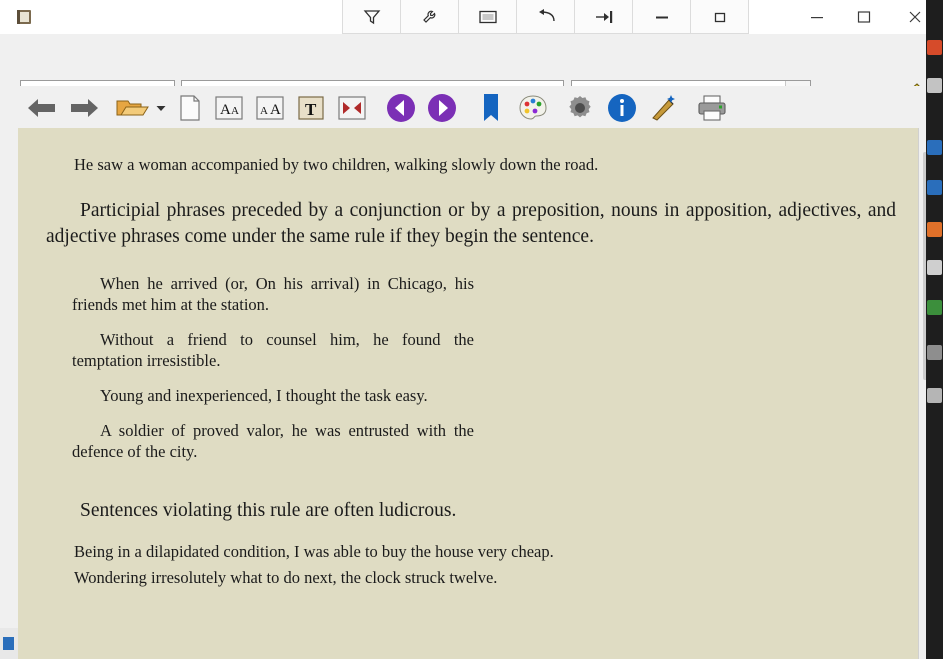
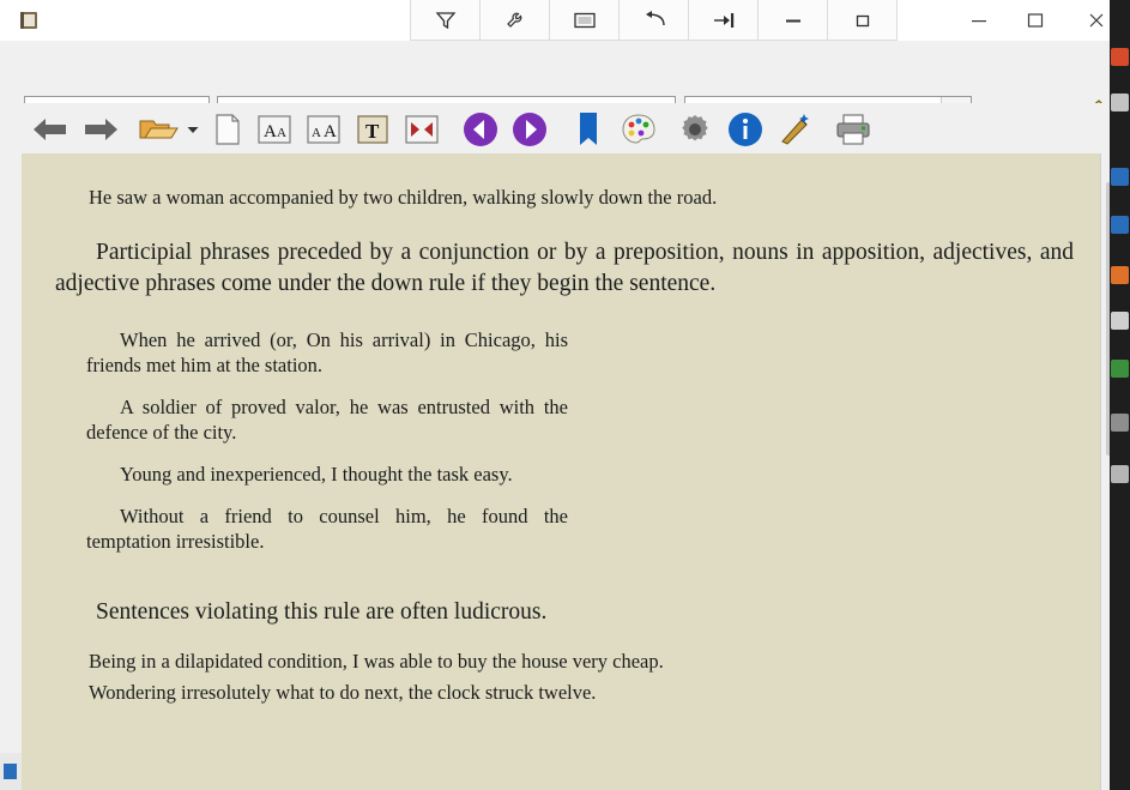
  A
  A
  A
  A
  T
  He saw a woman accompanied by two children, walking slowly down the road.
- Participial phrases preceded by a conjunction or by a preposition, nouns in apposition, adjectives, and adjective phrases come under the same rule if they begin the sentence.
+ Participial phrases preceded by a conjunction or by a preposition, nouns in apposition, adjectives, and adjective phrases come under the down rule if they begin the sentence.
  When he arrived (or, On his arrival) in Chicago, his friends met him at the station.
- Without a friend to counsel him, he found the temptation irresistible.
+ A soldier of proved valor, he was entrusted with the defence of the city.
  Young and inexperienced, I thought the task easy.
- A soldier of proved valor, he was entrusted with the defence of the city.
+ Without a friend to counsel him, he found the temptation irresistible.
  Sentences violating this rule are often ludicrous.
  Being in a dilapidated condition, I was able to buy the house very cheap.
  Wondering irresolutely what to do next, the clock struck twelve.
